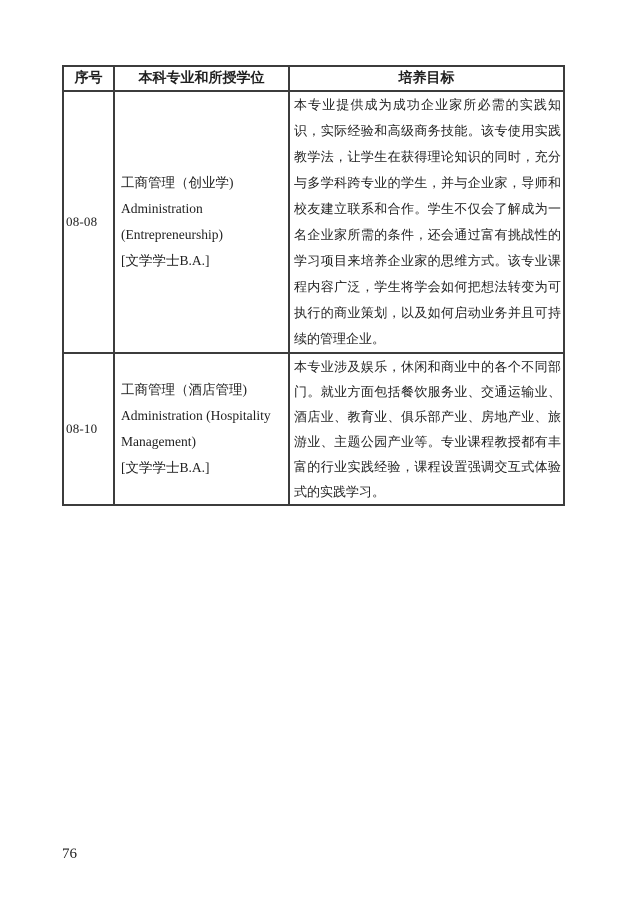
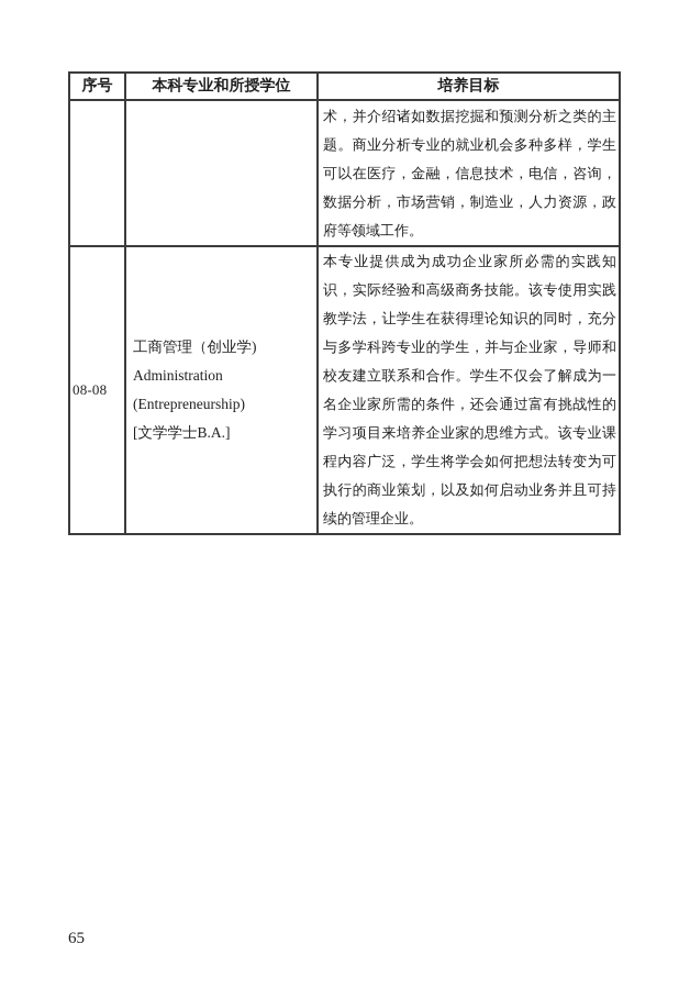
  序号	本科专业和所授学位	培养目标
+ 		术，并介绍诸如数据挖掘和预测分析之类的主题。商业分析专业的就业机会多种多样，学生可以在医疗，金融，信息技术，电信，咨询，数据分析，市场营销，制造业，人力资源，政府等领域工作。
  08-08	工商管理（创业学)Administration(Entrepreneurship)[文学学士B.A.]	本专业提供成为成功企业家所必需的实践知识，实际经验和高级商务技能。该专使用实践教学法，让学生在获得理论知识的同时，充分与多学科跨专业的学生，并与企业家，导师和校友建立联系和合作。学生不仅会了解成为一名企业家所需的条件，还会通过富有挑战性的学习项目来培养企业家的思维方式。该专业课程内容广泛，学生将学会如何把想法转变为可执行的商业策划，以及如何启动业务并且可持续的管理企业。
- 08-10	工商管理（酒店管理)Administration (HospitalityManagement)[文学学士B.A.]	本专业涉及娱乐，休闲和商业中的各个不同部门。就业方面包括餐饮服务业、交通运输业、酒店业、教育业、俱乐部产业、房地产业、旅游业、主题公园产业等。专业课程教授都有丰富的行业实践经验，课程设置强调交互式体验式的实践学习。
- 76
+ 65
